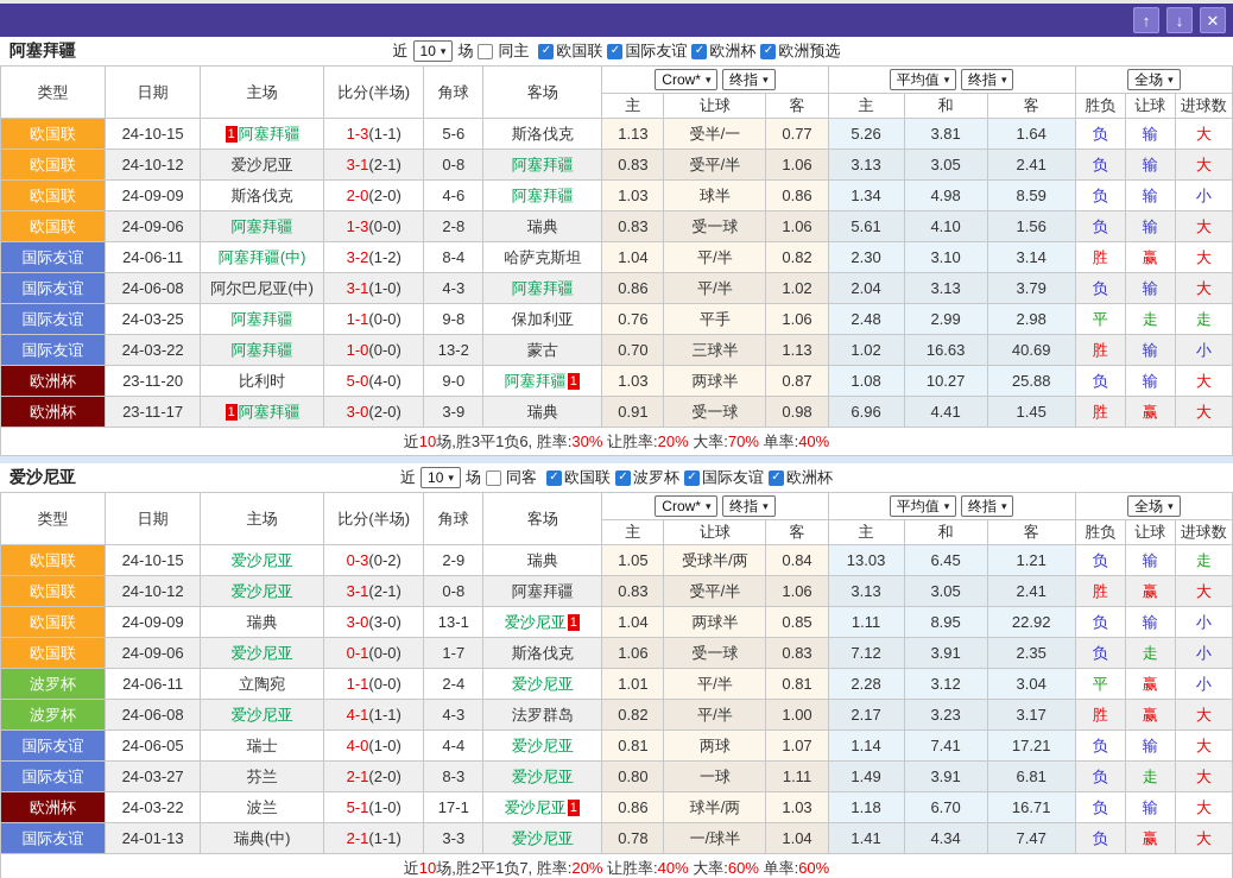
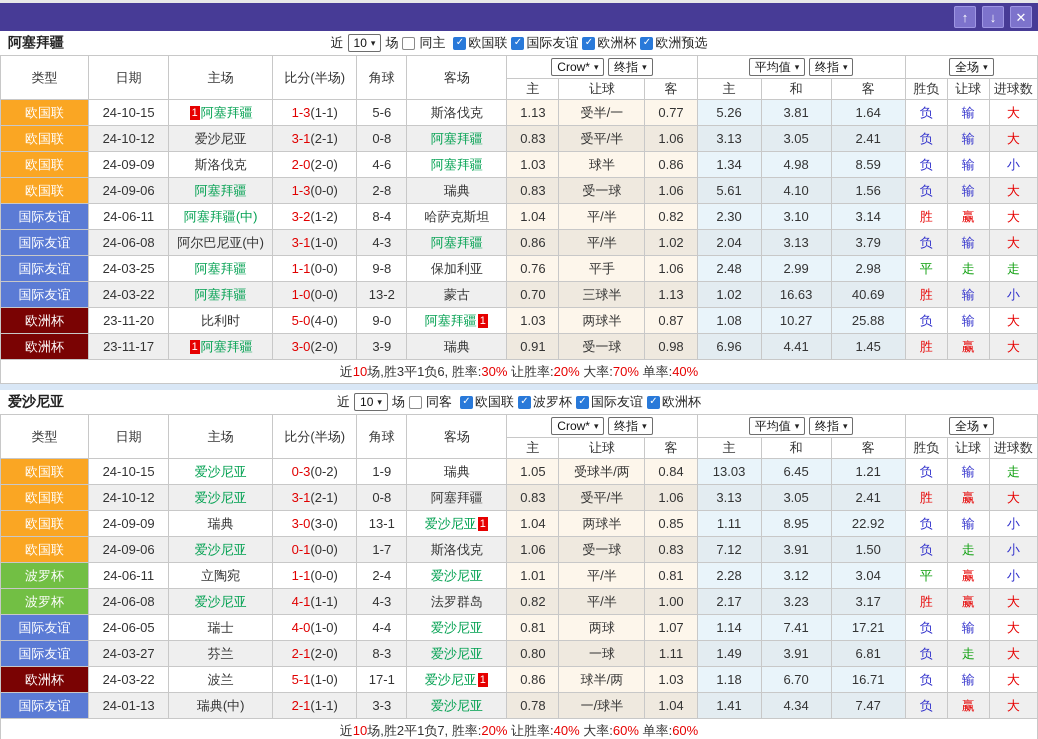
  ↑
  ↓
  ✕
  阿塞拜疆
  近
  10
  ▾
  场
  同主
  ✓
  欧国联
  ✓
  国际友谊
  ✓
  欧洲杯
  ✓
  欧洲预选
  类型	日期	主场	比分(半场)	角球	客场	Crow* ▾ 终指 ▾	平均值 ▾ 终指 ▾	全场 ▾
  主	让球	客	主	和	客	胜负	让球	进球数
  欧国联	24-10-15	1 阿塞拜疆	1-3(1-1)	5-6	斯洛伐克	1.13	受半/一	0.77	5.26	3.81	1.64	负	输	大
  欧国联	24-10-12	爱沙尼亚	3-1(2-1)	0-8	阿塞拜疆	0.83	受平/半	1.06	3.13	3.05	2.41	负	输	大
  欧国联	24-09-09	斯洛伐克	2-0(2-0)	4-6	阿塞拜疆	1.03	球半	0.86	1.34	4.98	8.59	负	输	小
  欧国联	24-09-06	阿塞拜疆	1-3(0-0)	2-8	瑞典	0.83	受一球	1.06	5.61	4.10	1.56	负	输	大
  国际友谊	24-06-11	阿塞拜疆(中)	3-2(1-2)	8-4	哈萨克斯坦	1.04	平/半	0.82	2.30	3.10	3.14	胜	赢	大
  国际友谊	24-06-08	阿尔巴尼亚(中)	3-1(1-0)	4-3	阿塞拜疆	0.86	平/半	1.02	2.04	3.13	3.79	负	输	大
  国际友谊	24-03-25	阿塞拜疆	1-1(0-0)	9-8	保加利亚	0.76	平手	1.06	2.48	2.99	2.98	平	走	走
  国际友谊	24-03-22	阿塞拜疆	1-0(0-0)	13-2	蒙古	0.70	三球半	1.13	1.02	16.63	40.69	胜	输	小
  欧洲杯	23-11-20	比利时	5-0(4-0)	9-0	阿塞拜疆 1	1.03	两球半	0.87	1.08	10.27	25.88	负	输	大
  欧洲杯	23-11-17	1 阿塞拜疆	3-0(2-0)	3-9	瑞典	0.91	受一球	0.98	6.96	4.41	1.45	胜	赢	大
  近10场,胜3平1负6, 胜率:30% 让胜率:20% 大率:70% 单率:40%
  爱沙尼亚
  近
  10
  ▾
  场
  同客
  ✓
  欧国联
  ✓
  波罗杯
  ✓
  国际友谊
  ✓
  欧洲杯
  类型	日期	主场	比分(半场)	角球	客场	Crow* ▾ 终指 ▾	平均值 ▾ 终指 ▾	全场 ▾
  主	让球	客	主	和	客	胜负	让球	进球数
- 欧国联	24-10-15	爱沙尼亚	0-3(0-2)	2-9	瑞典	1.05	受球半/两	0.84	13.03	6.45	1.21	负	输	走
+ 欧国联	24-10-15	爱沙尼亚	0-3(0-2)	1-9	瑞典	1.05	受球半/两	0.84	13.03	6.45	1.21	负	输	走
  欧国联	24-10-12	爱沙尼亚	3-1(2-1)	0-8	阿塞拜疆	0.83	受平/半	1.06	3.13	3.05	2.41	胜	赢	大
  欧国联	24-09-09	瑞典	3-0(3-0)	13-1	爱沙尼亚 1	1.04	两球半	0.85	1.11	8.95	22.92	负	输	小
- 欧国联	24-09-06	爱沙尼亚	0-1(0-0)	1-7	斯洛伐克	1.06	受一球	0.83	7.12	3.91	2.35	负	走	小
+ 欧国联	24-09-06	爱沙尼亚	0-1(0-0)	1-7	斯洛伐克	1.06	受一球	0.83	7.12	3.91	1.50	负	走	小
  波罗杯	24-06-11	立陶宛	1-1(0-0)	2-4	爱沙尼亚	1.01	平/半	0.81	2.28	3.12	3.04	平	赢	小
  波罗杯	24-06-08	爱沙尼亚	4-1(1-1)	4-3	法罗群岛	0.82	平/半	1.00	2.17	3.23	3.17	胜	赢	大
  国际友谊	24-06-05	瑞士	4-0(1-0)	4-4	爱沙尼亚	0.81	两球	1.07	1.14	7.41	17.21	负	输	大
  国际友谊	24-03-27	芬兰	2-1(2-0)	8-3	爱沙尼亚	0.80	一球	1.11	1.49	3.91	6.81	负	走	大
  欧洲杯	24-03-22	波兰	5-1(1-0)	17-1	爱沙尼亚 1	0.86	球半/两	1.03	1.18	6.70	16.71	负	输	大
  国际友谊	24-01-13	瑞典(中)	2-1(1-1)	3-3	爱沙尼亚	0.78	一/球半	1.04	1.41	4.34	7.47	负	赢	大
  近10场,胜2平1负7, 胜率:20% 让胜率:40% 大率:60% 单率:60%
